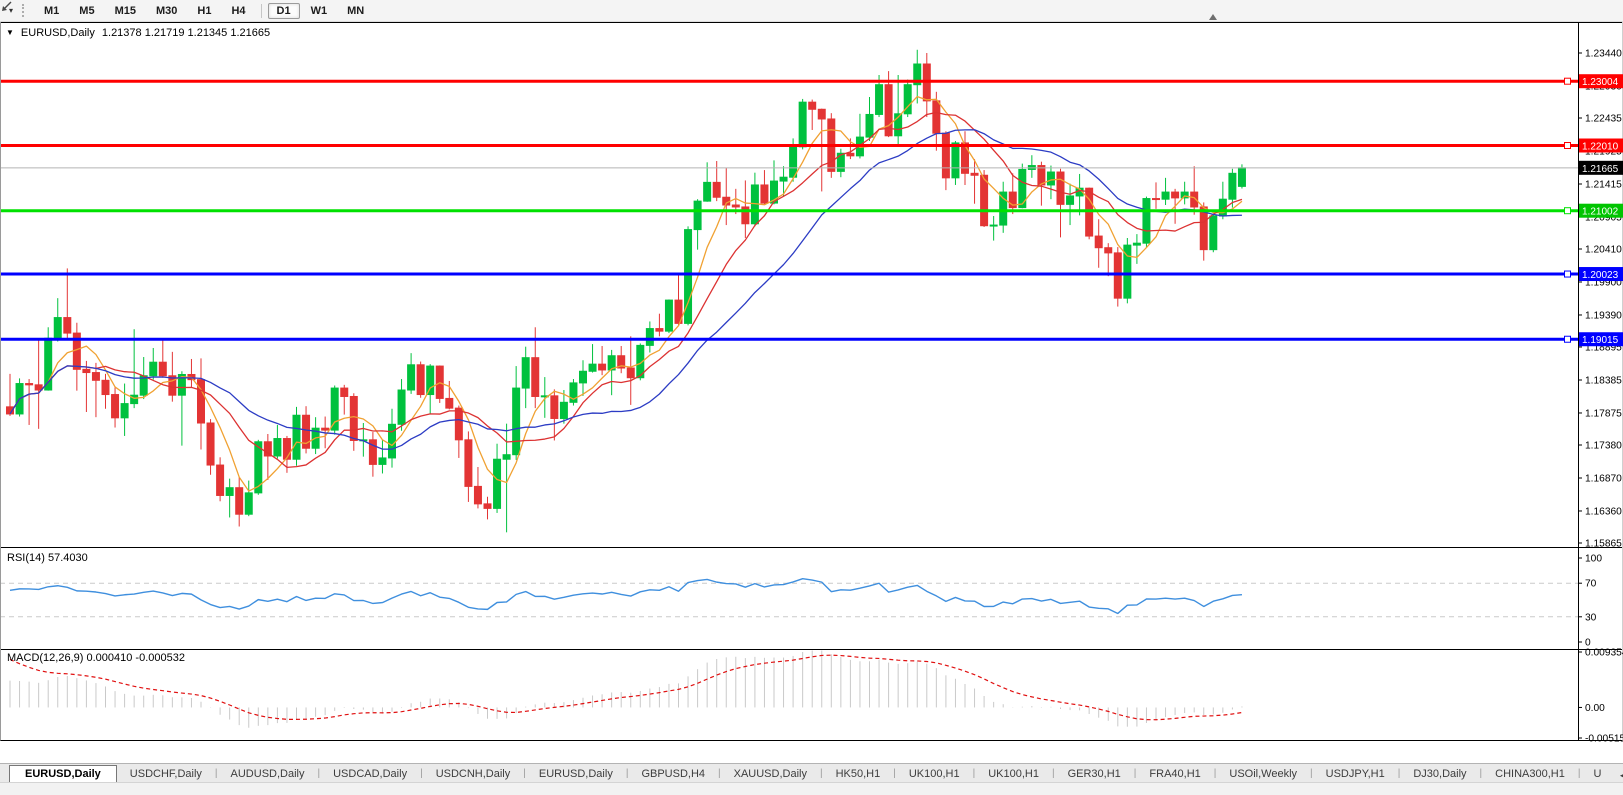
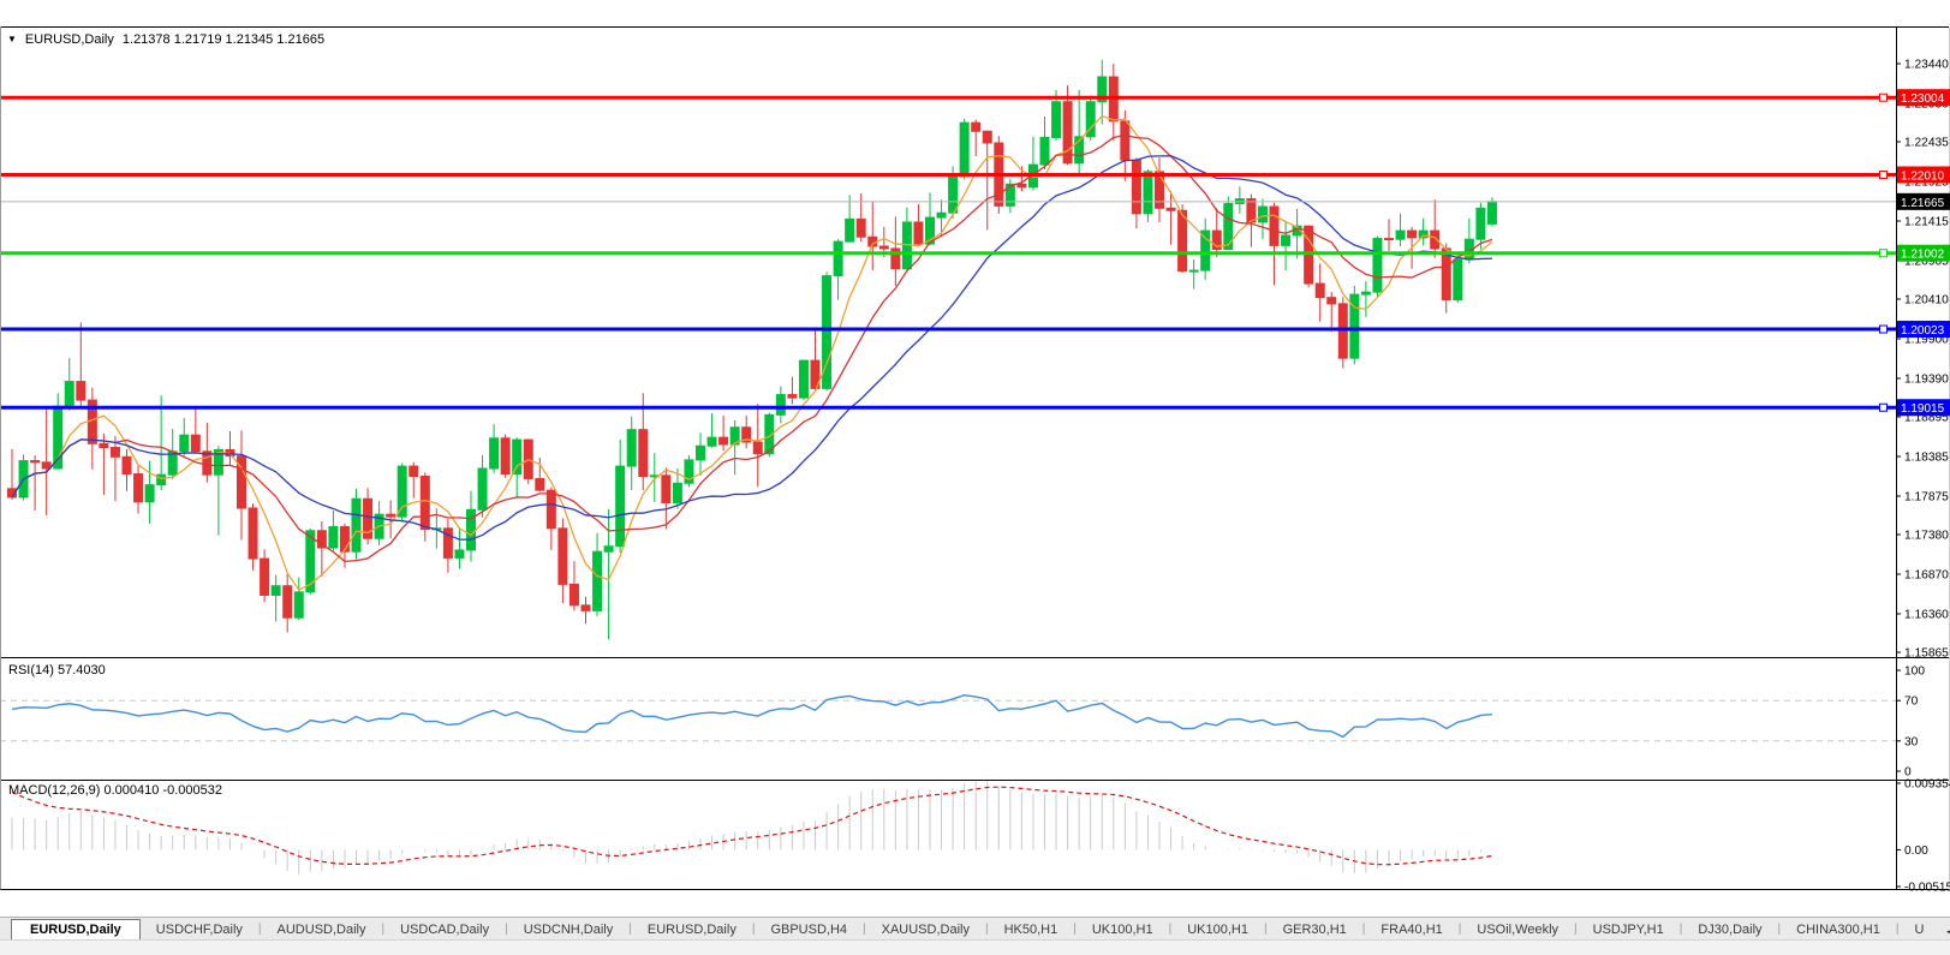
- ▾
- M1
- M5
- M15
- M30
- H1
- H4
- D1
- W1
- MN
  ▼
  EURUSD,Daily
  1.21378 1.21719 1.21345 1.21665
  RSI(14) 57.4030
  MACD(12,26,9) 0.000410 -0.000532
  1.23440
  1.22435
  1.21415
  1.20905
  1.20410
  1.19900
  1.19390
  1.18895
  1.18385
  1.17875
  1.17380
  1.16870
  1.16360
  1.15865
  1.23004
  1.22010
  1.21002
  1.20023
  1.19015
  1.21665
  100
  70
  30
  0
  0.00935
  0.00
  -0.00515
  EURUSD,Daily
  USDCHF,Daily
  |
  AUDUSD,Daily
  |
  USDCAD,Daily
  |
  USDCNH,Daily
  |
  EURUSD,Daily
  |
  GBPUSD,H4
  |
  XAUUSD,Daily
  |
  HK50,H1
  |
  UK100,H1
  |
  UK100,H1
  |
  GER30,H1
  |
  FRA40,H1
  |
  USOil,Weekly
  |
  USDJPY,H1
  |
  DJ30,Daily
  |
  CHINA300,H1
  |
  U
  ◄
